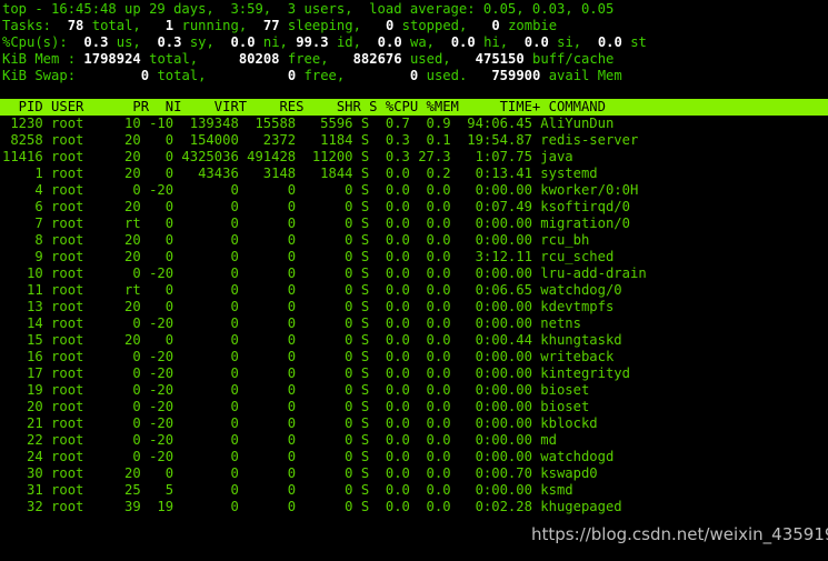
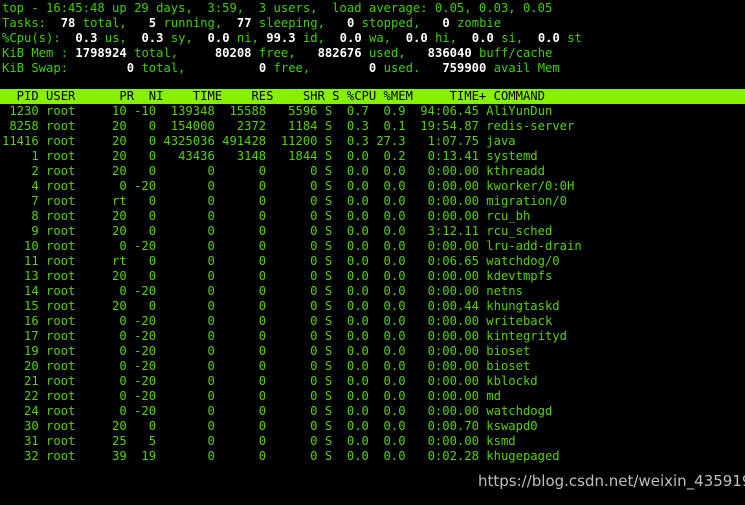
  top - 16:45:48 up 29 days, 3:59, 3 users, load average: 0.05, 0.03, 0.05
- Tasks: 78 total, 1 running, 77 sleeping, 0 stopped, 0 zombie
+ Tasks: 78 total, 5 running, 77 sleeping, 0 stopped, 0 zombie
  %Cpu(s): 0.3 us, 0.3 sy, 0.0 ni, 99.3 id, 0.0 wa, 0.0 hi, 0.0 si, 0.0 st
- KiB Mem : 1798924 total, 80208 free, 882676 used, 475150 buff/cache
+ KiB Mem : 1798924 total, 80208 free, 882676 used, 836040 buff/cache
  KiB Swap: 0 total, 0 free, 0 used. 759900 avail Mem
- PID USER PR NI VIRT RES SHR S %CPU %MEM TIME+ COMMAND
+ PID USER PR NI TIME RES SHR S %CPU %MEM TIME+ COMMAND
  1230 root 10 -10 139348 15588 5596 S 0.7 0.9 94:06.45 AliYunDun
  8258 root 20 0 154000 2372 1184 S 0.3 0.1 19:54.87 redis-server
  11416 root 20 0 4325036 491428 11200 S 0.3 27.3 1:07.75 java
  1 root 20 0 43436 3148 1844 S 0.0 0.2 0:13.41 systemd
+ 2 root 20 0 0 0 0 S 0.0 0.0 0:00.00 kthreadd
  4 root 0 -20 0 0 0 S 0.0 0.0 0:00.00 kworker/0:0H
- 6 root 20 0 0 0 0 S 0.0 0.0 0:07.49 ksoftirqd/0
  7 root rt 0 0 0 0 S 0.0 0.0 0:00.00 migration/0
  8 root 20 0 0 0 0 S 0.0 0.0 0:00.00 rcu_bh
  9 root 20 0 0 0 0 S 0.0 0.0 3:12.11 rcu_sched
  10 root 0 -20 0 0 0 S 0.0 0.0 0:00.00 lru-add-drain
  11 root rt 0 0 0 0 S 0.0 0.0 0:06.65 watchdog/0
  13 root 20 0 0 0 0 S 0.0 0.0 0:00.00 kdevtmpfs
  14 root 0 -20 0 0 0 S 0.0 0.0 0:00.00 netns
  15 root 20 0 0 0 0 S 0.0 0.0 0:00.44 khungtaskd
  16 root 0 -20 0 0 0 S 0.0 0.0 0:00.00 writeback
  17 root 0 -20 0 0 0 S 0.0 0.0 0:00.00 kintegrityd
  19 root 0 -20 0 0 0 S 0.0 0.0 0:00.00 bioset
  20 root 0 -20 0 0 0 S 0.0 0.0 0:00.00 bioset
  21 root 0 -20 0 0 0 S 0.0 0.0 0:00.00 kblockd
  22 root 0 -20 0 0 0 S 0.0 0.0 0:00.00 md
  24 root 0 -20 0 0 0 S 0.0 0.0 0:00.00 watchdogd
  30 root 20 0 0 0 0 S 0.0 0.0 0:00.70 kswapd0
  31 root 25 5 0 0 0 S 0.0 0.0 0:00.00 ksmd
  32 root 39 19 0 0 0 S 0.0 0.0 0:02.28 khugepaged
  https://blog.csdn.net/weixin_43591
